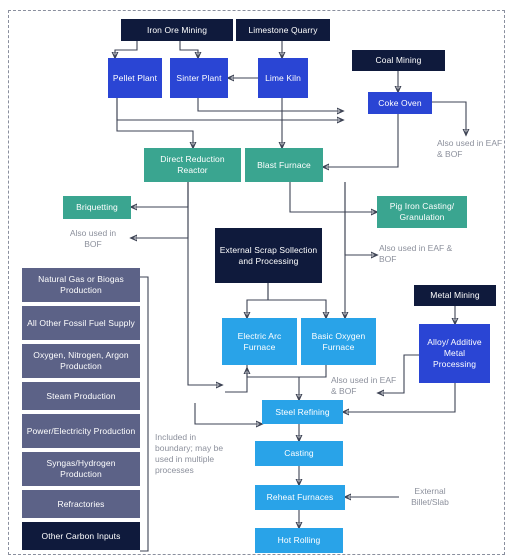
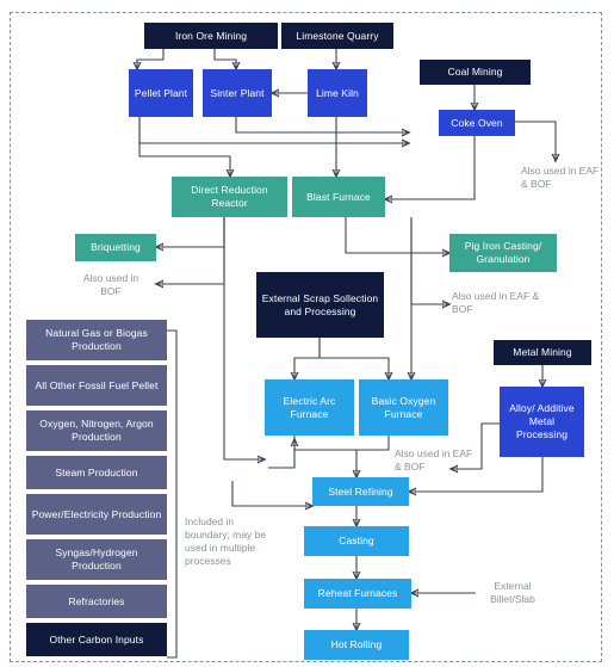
  Iron Ore Mining
  Limestone Quarry
  Coal Mining
  Pellet Plant
  Sinter Plant
  Lime Kiln
  Coke Oven
  Direct Reduction Reactor
  Blast Furnace
  Briquetting
  Pig Iron Casting/ Granulation
  External Scrap Sollection and Processing
  Metal Mining
  Alloy/ Additive Metal Processing
  Electric Arc Furnace
  Basic Oxygen Furnace
  Steel Refining
  Casting
  Reheat Furnaces
  Hot Rolling
  Natural Gas or Biogas Production
- All Other Fossil Fuel Supply
+ All Other Fossil Fuel Pellet
  Oxygen, Nitrogen, Argon Production
  Steam Production
  Power/Electricity Production
  Syngas/Hydrogen Production
  Refractories
  Other Carbon Inputs
  Also used in EAF & BOF
  Also used in BOF
  Also used in EAF & BOF
  Also used in EAF & BOF
  Included in boundary; may be used in multiple processes
  External Billet/Slab
